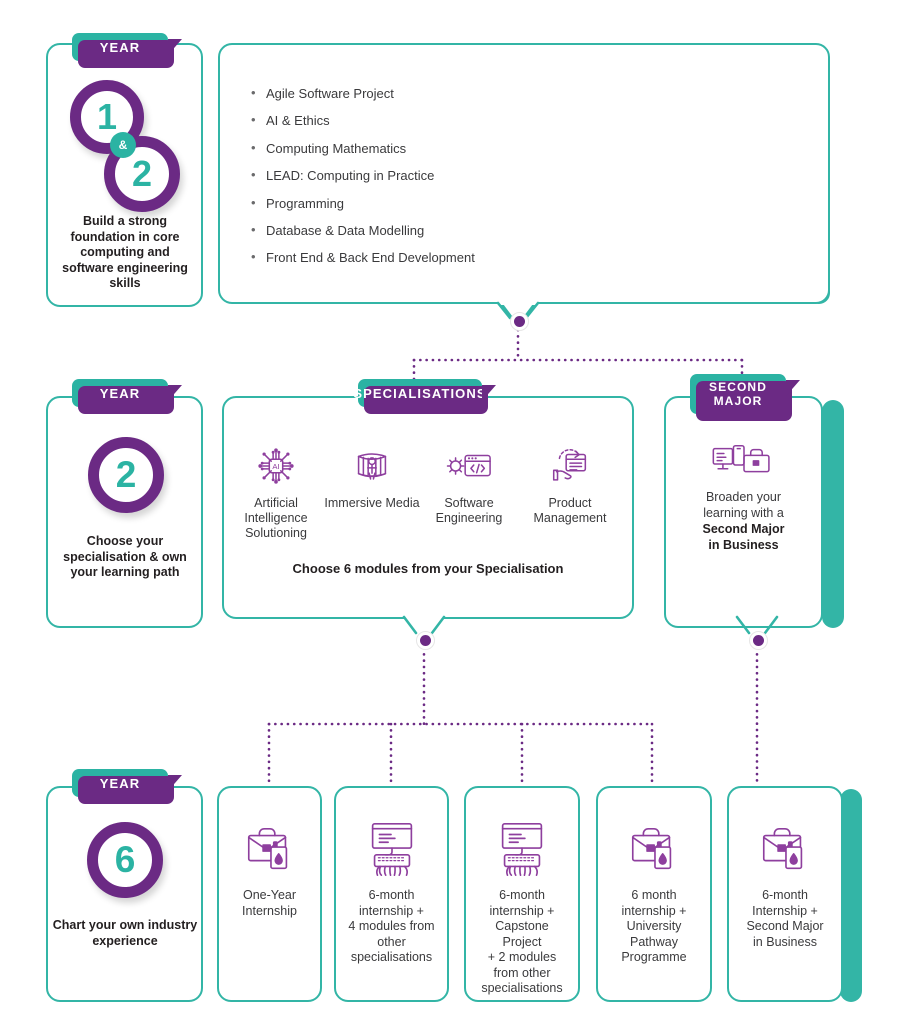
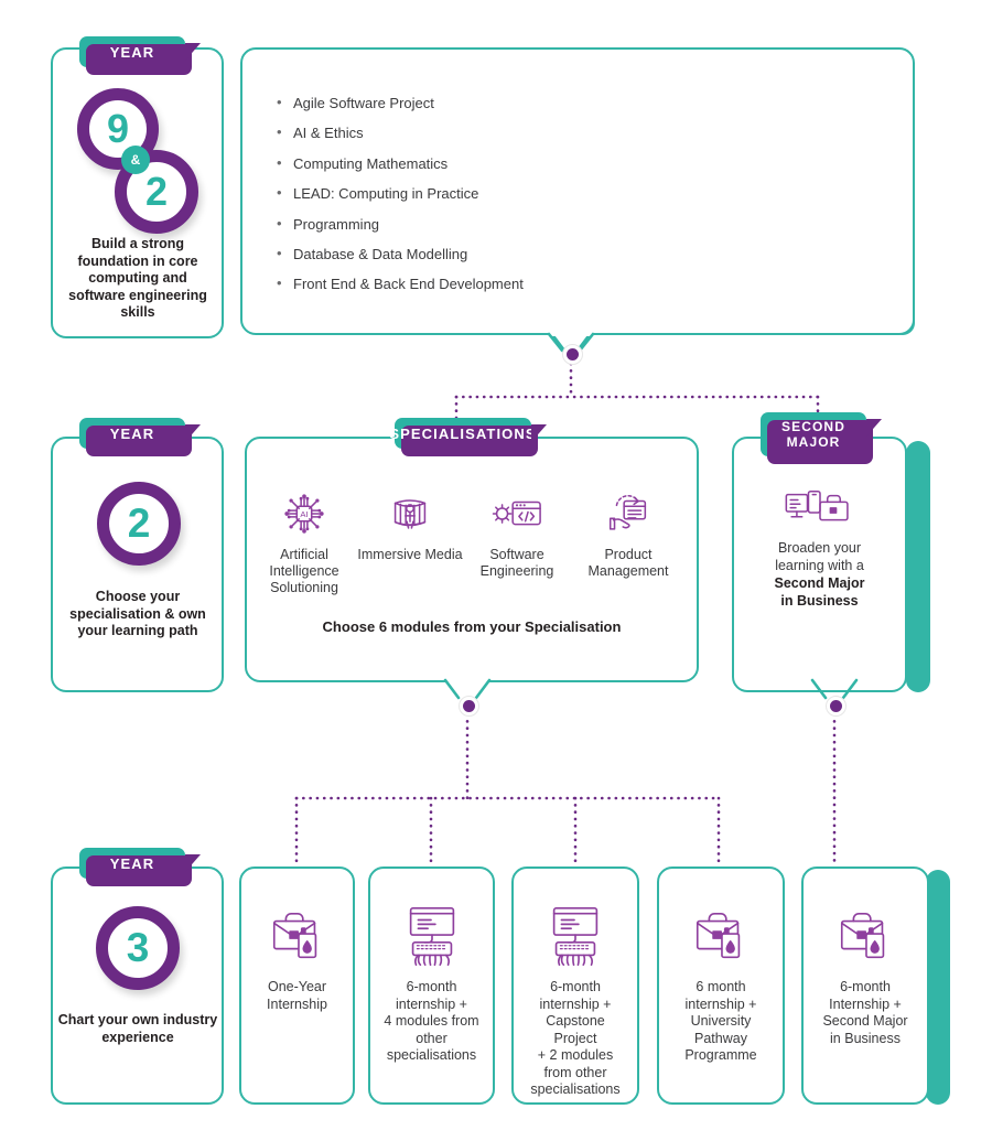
  YEAR
- 1
+ 9
  &
  2
  Build a strong foundation in core computing and software engineering skills
  Agile Software Project
  AI & Ethics
  Computing Mathematics
  LEAD: Computing in Practice
  Programming
  Database & Data Modelling
  Front End & Back End Development
  YEAR
  2
  Choose your specialisation & own your learning path
  SPECIALISATIONS
  AI
  Artificial Intelligence Solutioning
  Immersive Media
  Software Engineering
  Product Management
  Choose 6 modules from your Specialisation
  SECOND
  MAJOR
  Broaden your
  learning with a
  Second Major
  in Business
  YEAR
- 6
+ 3
  Chart your own industry experience
  One-Year
  Internship
  6-month
  internship +
  4 modules from
  other
  specialisations
  6-month
  internship +
  Capstone
  Project
  + 2 modules
  from other
  specialisations
  6 month
  internship +
  University
  Pathway
  Programme
  6-month
  Internship +
  Second Major
  in Business
